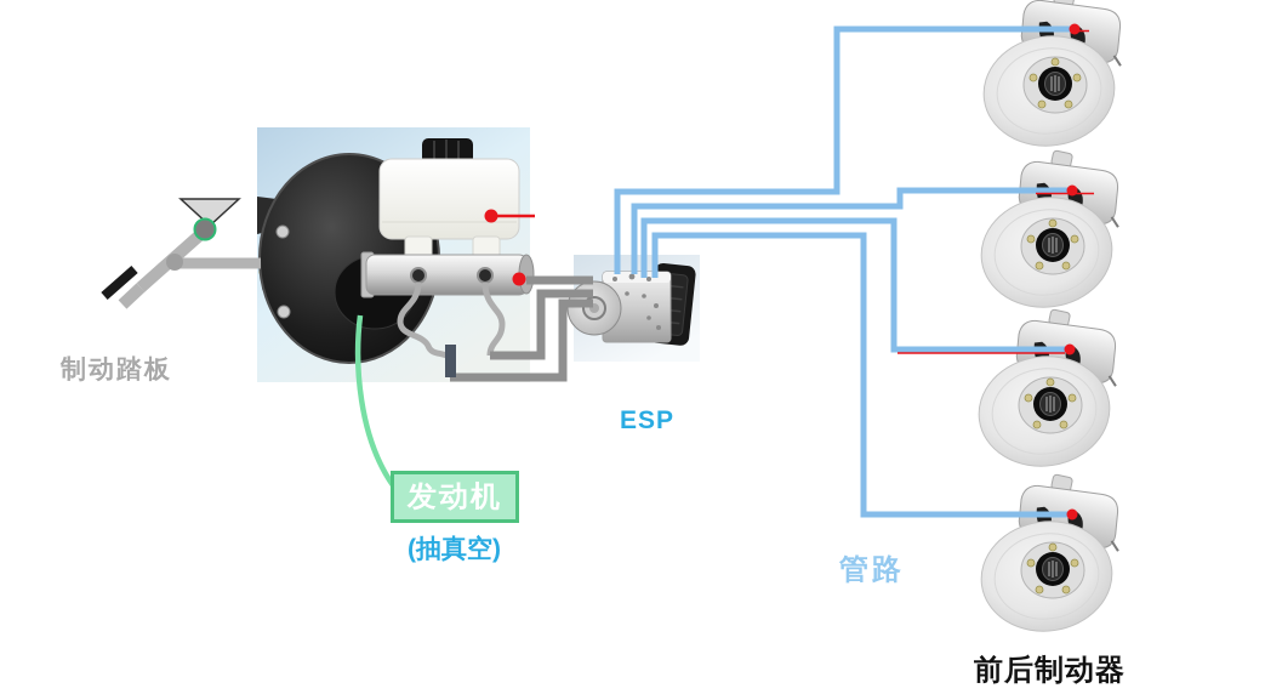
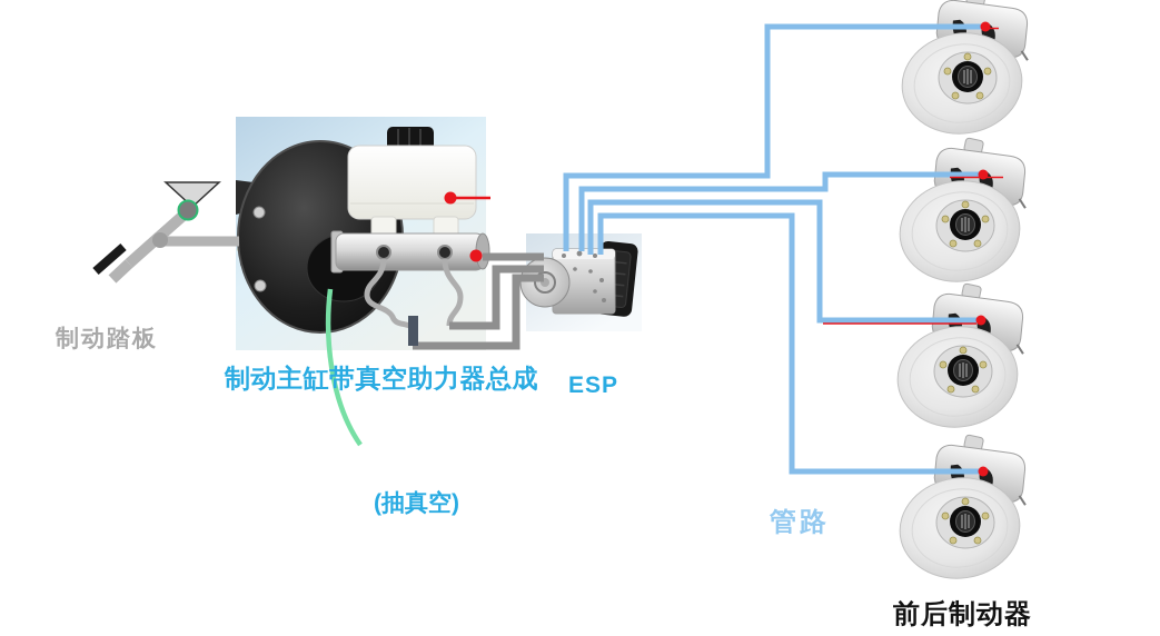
  制动踏板
+ 制动主缸带真空助力器总成
  ESP
- 发动机
  (抽真空)
  管路
  前后制动器
